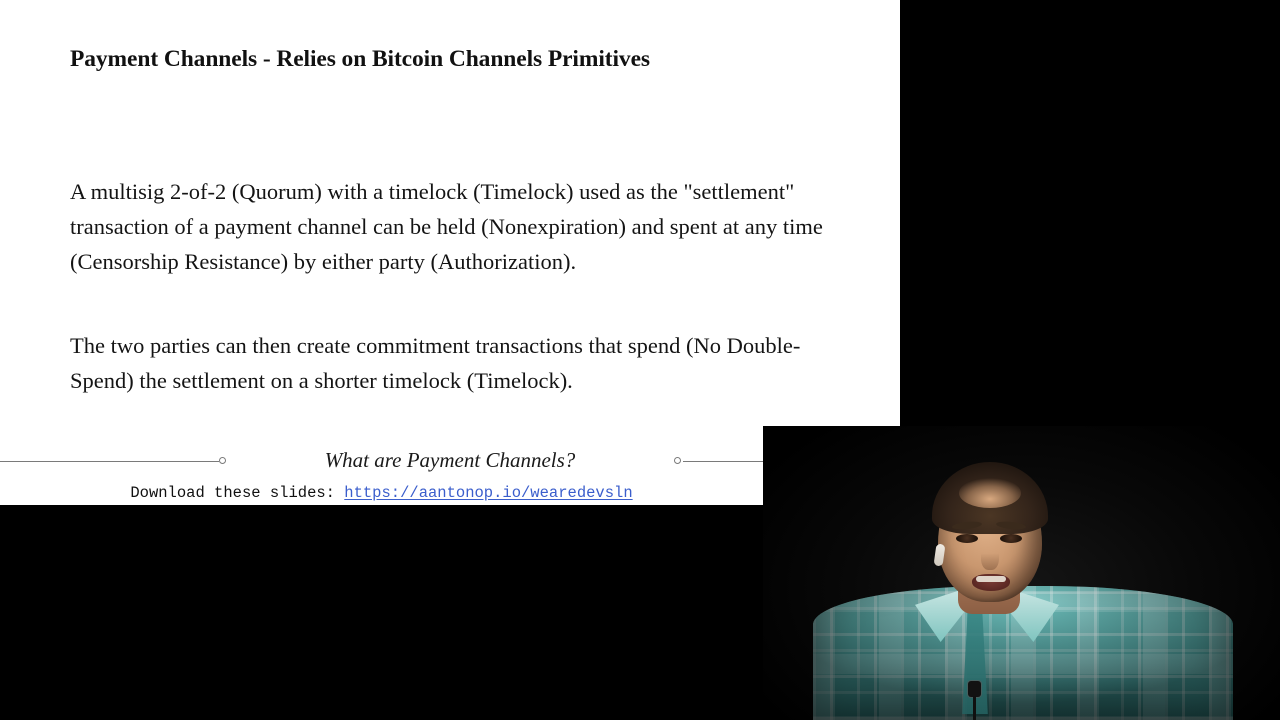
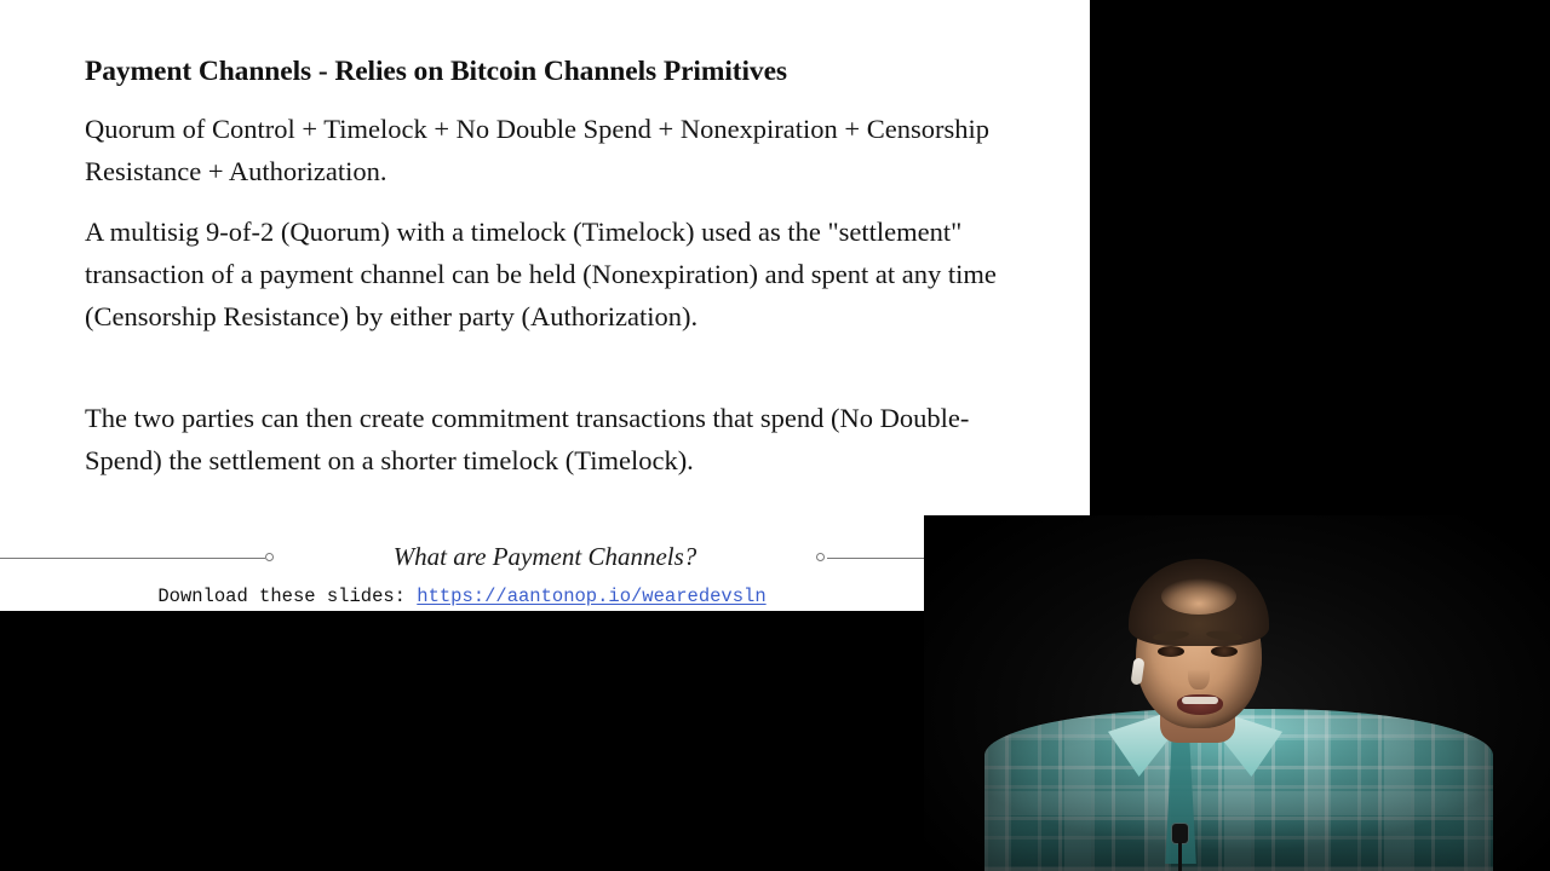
  Payment Channels - Relies on Bitcoin Channels Primitives
+ Quorum of Control + Timelock + No Double Spend + Nonexpiration + Censorship Resistance + Authorization.
- A multisig 2-of-2 (Quorum) with a timelock (Timelock) used as the "settlement" transaction of a payment channel can be held (Nonexpiration) and spent at any time (Censorship Resistance) by either party (Authorization).
+ A multisig 9-of-2 (Quorum) with a timelock (Timelock) used as the "settlement" transaction of a payment channel can be held (Nonexpiration) and spent at any time (Censorship Resistance) by either party (Authorization).
  The two parties can then create commitment transactions that spend (No Double-Spend) the settlement on a shorter timelock (Timelock).
  What are Payment Channels?
  Download these slides: https://aantonop.io/wearedevsln
